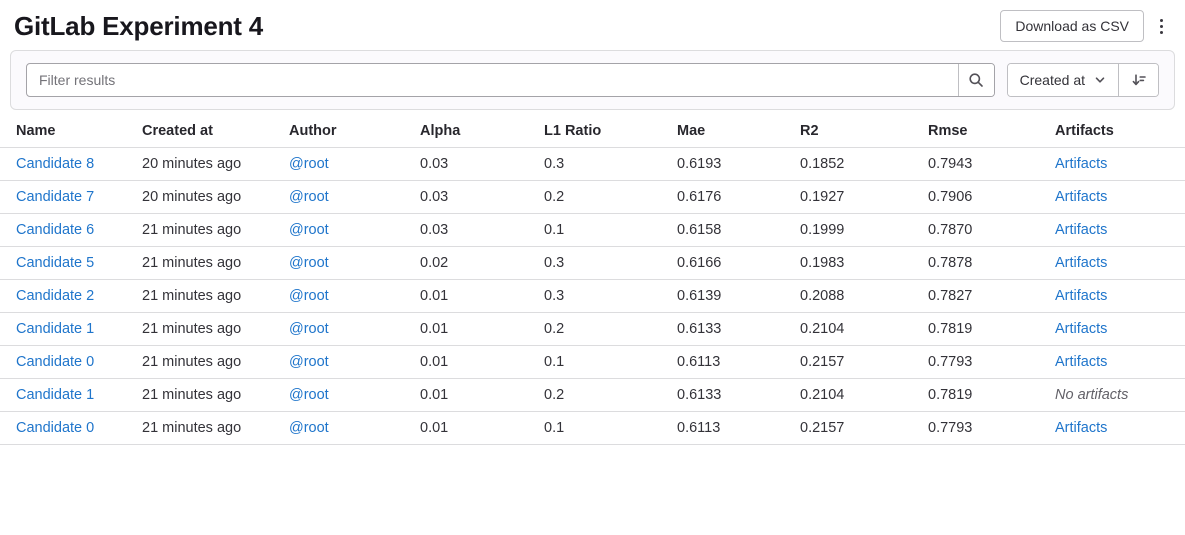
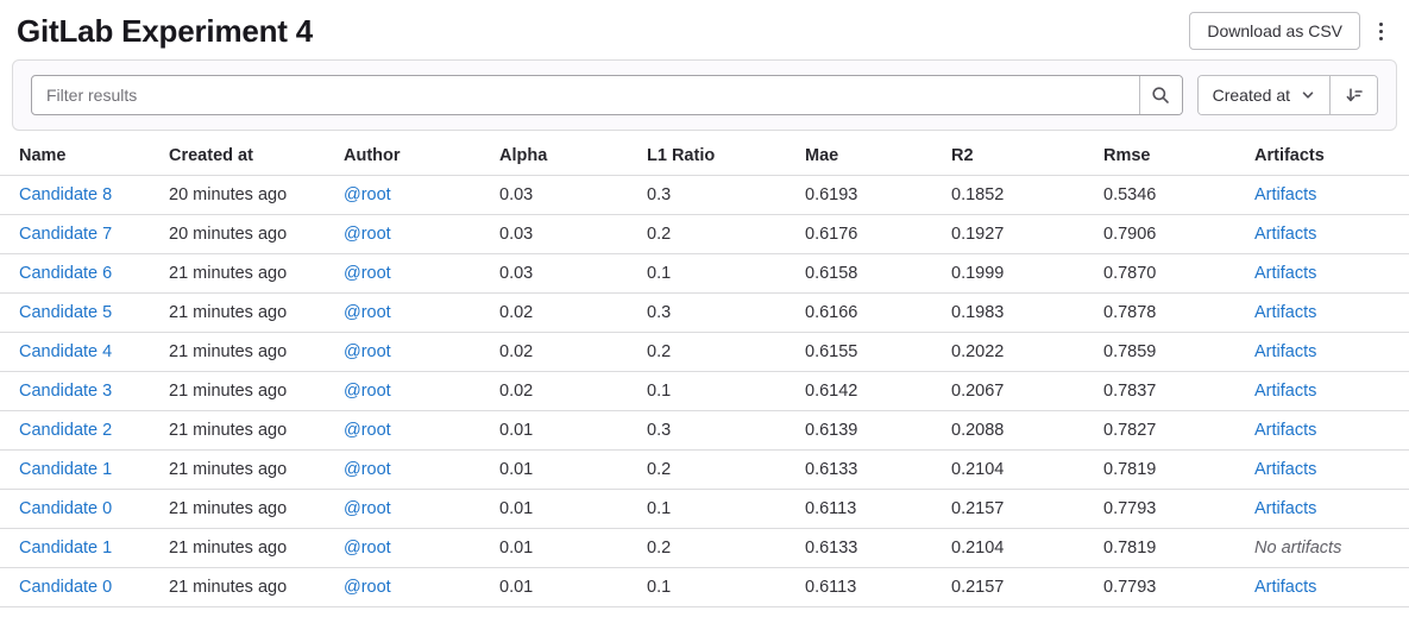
  GitLab Experiment 4
  Download as CSV
  Filter results
  Created at
  Name	Created at	Author	Alpha	L1 Ratio	Mae	R2	Rmse	Artifacts
- Candidate 8	20 minutes ago	@root	0.03	0.3	0.6193	0.1852	0.7943	Artifacts
+ Candidate 8	20 minutes ago	@root	0.03	0.3	0.6193	0.1852	0.5346	Artifacts
  Candidate 7	20 minutes ago	@root	0.03	0.2	0.6176	0.1927	0.7906	Artifacts
  Candidate 6	21 minutes ago	@root	0.03	0.1	0.6158	0.1999	0.7870	Artifacts
  Candidate 5	21 minutes ago	@root	0.02	0.3	0.6166	0.1983	0.7878	Artifacts
+ Candidate 4	21 minutes ago	@root	0.02	0.2	0.6155	0.2022	0.7859	Artifacts
+ Candidate 3	21 minutes ago	@root	0.02	0.1	0.6142	0.2067	0.7837	Artifacts
  Candidate 2	21 minutes ago	@root	0.01	0.3	0.6139	0.2088	0.7827	Artifacts
  Candidate 1	21 minutes ago	@root	0.01	0.2	0.6133	0.2104	0.7819	Artifacts
  Candidate 0	21 minutes ago	@root	0.01	0.1	0.6113	0.2157	0.7793	Artifacts
  Candidate 1	21 minutes ago	@root	0.01	0.2	0.6133	0.2104	0.7819	No artifacts
  Candidate 0	21 minutes ago	@root	0.01	0.1	0.6113	0.2157	0.7793	Artifacts
